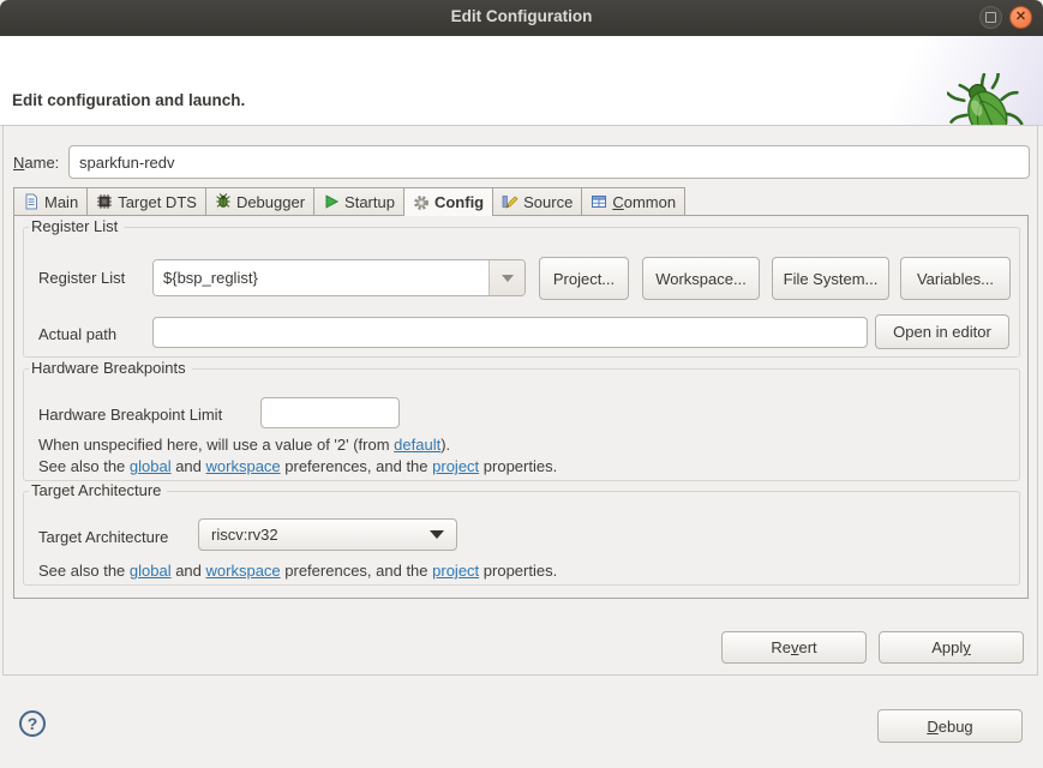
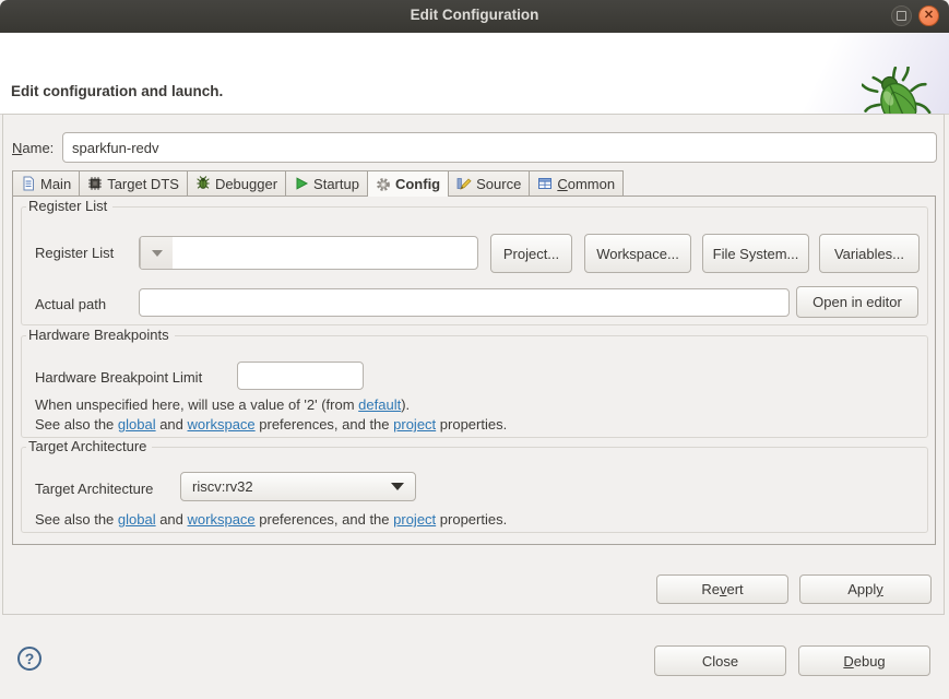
  Edit Configuration
  ✕
  Edit configuration and launch.
  Name:
  sparkfun-redv
  Main
  Target DTS
  Debugger
  Startup
  Config
  Source
  Common
  Register List
  Register List
- ${bsp_reglist}
  Project...
  Workspace...
  File System...
  Variables...
  Actual path
  Open in editor
  Hardware Breakpoints
  Hardware Breakpoint Limit
  When unspecified here, will use a value of '2' (from default).
  See also the global and workspace preferences, and the project properties.
  Target Architecture
  Target Architecture
  riscv:rv32
  See also the global and workspace preferences, and the project properties.
  Revert
  Apply
  ?
+ Close
  Debug
